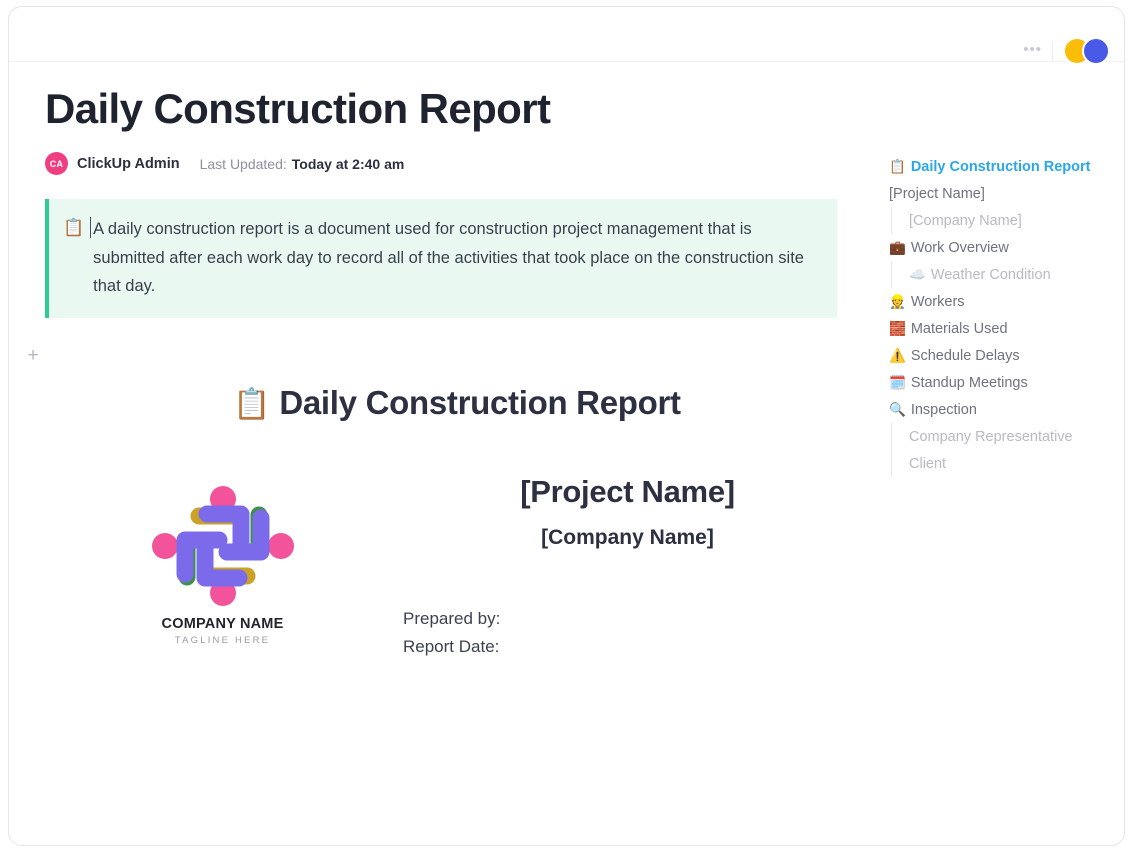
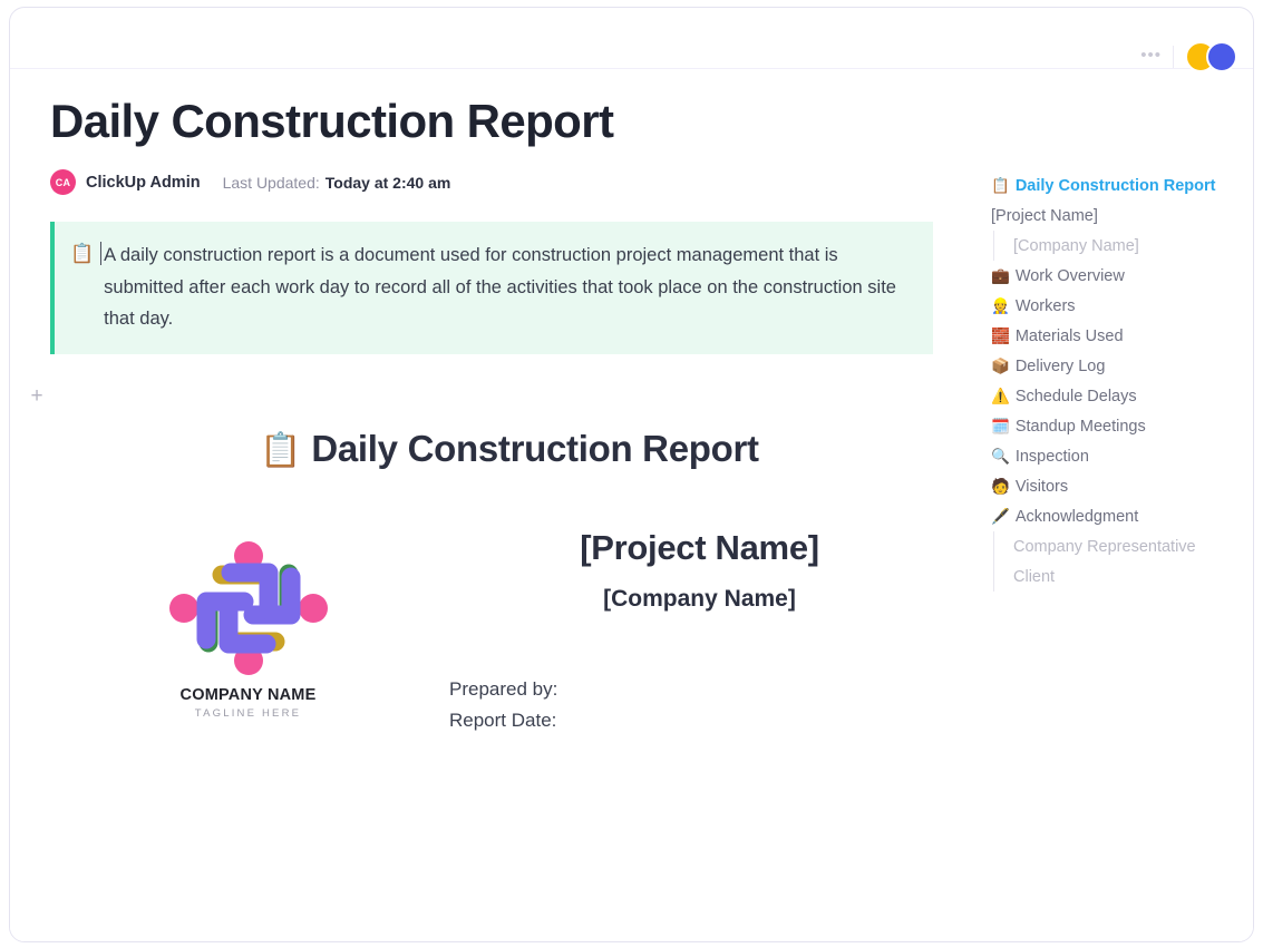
  •••
  +
  Daily Construction Report
  CA
  ClickUp Admin
  Last Updated:
  Today at 2:40 am
  📋
  A daily construction report is a document used for construction project management that is submitted after each work day to record all of the activities that took place on the construction site that day.
  📋 Daily Construction Report
  COMPANY NAME
  TAGLINE HERE
  [Project Name]
  [Company Name]
  Prepared by:
  Report Date:
  📋
  Daily Construction Report
  [Project Name]
  [Company Name]
  💼
  Work Overview
- ☁️
- Weather Condition
  👷
  Workers
  🧱
  Materials Used
+ 📦
+ Delivery Log
  ⚠️
  Schedule Delays
  🗓️
  Standup Meetings
  🔍
  Inspection
+ 🧑
+ Visitors
+ 🖋️
+ Acknowledgment
  Company Representative
  Client
